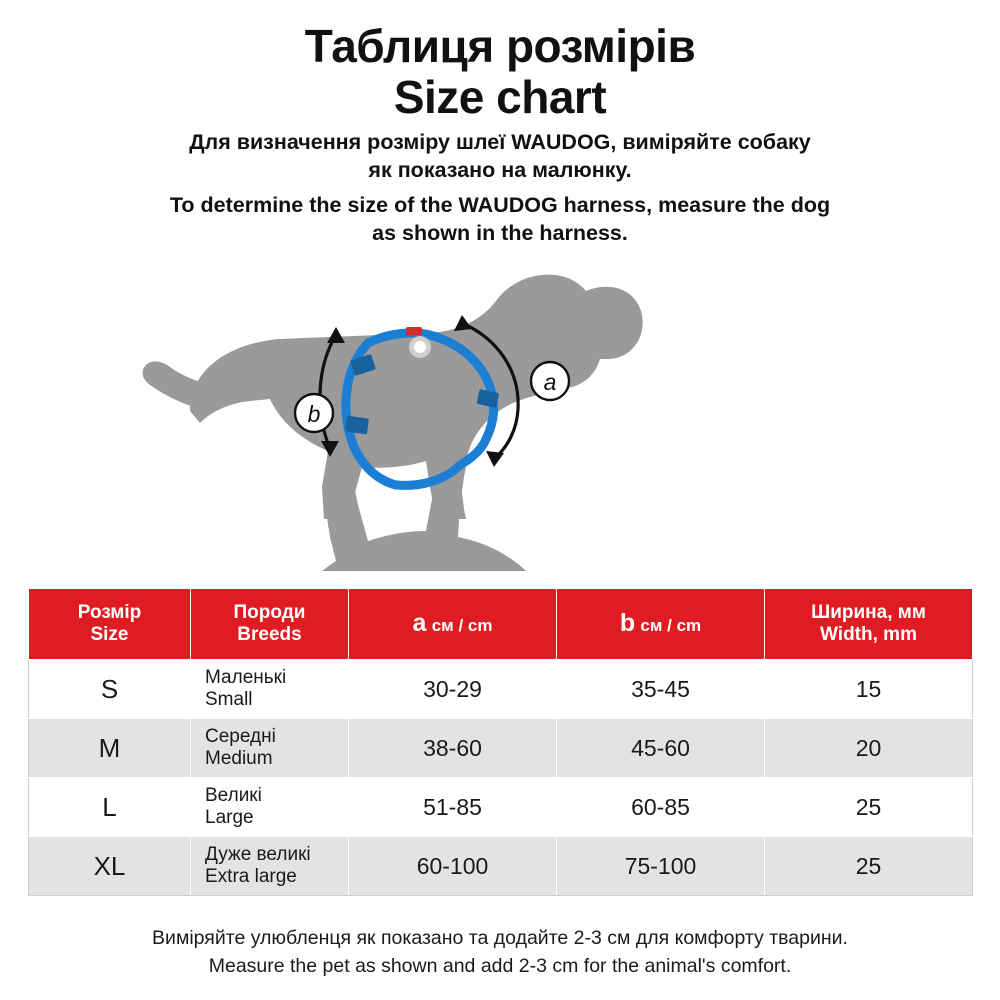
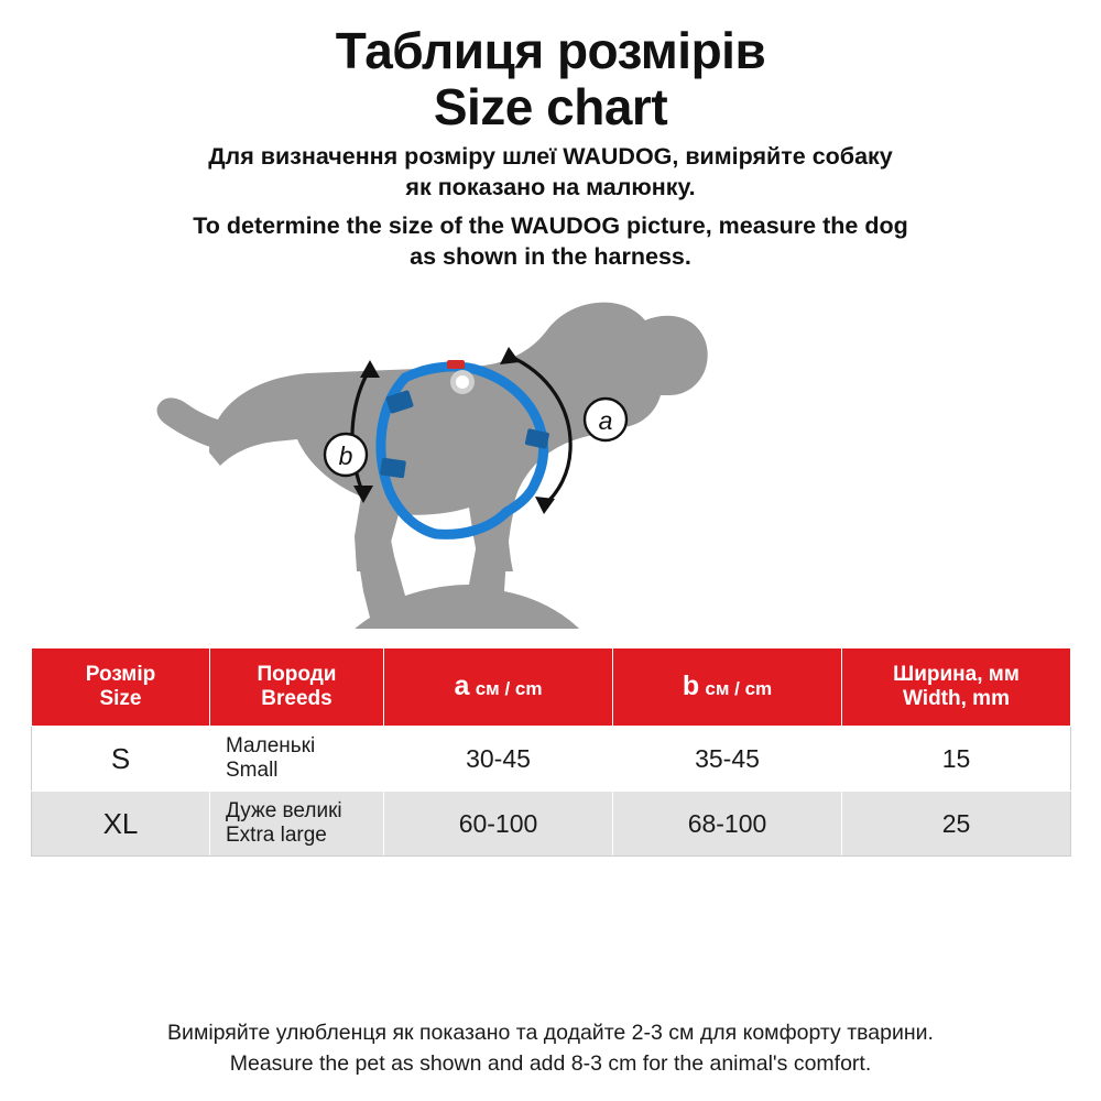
  Таблиця розмірів
  Size chart
  Для визначення розміру шлеї WAUDOG, виміряйте собаку
  як показано на малюнку.
- To determine the size of the WAUDOG harness, measure the dog
+ To determine the size of the WAUDOG picture, measure the dog
  as shown in the harness.
  a
  b
  Розмір Size	Породи Breeds	a см / cm	b см / cm	Ширина, мм Width, mm
- S	Маленькі Small	30-29	35-45	15
+ S	Маленькі Small	30-45	35-45	15
- M	Середні Medium	38-60	45-60	20
- L	Великі Large	51-85	60-85	25
- XL	Дуже великі Extra large	60-100	75-100	25
+ XL	Дуже великі Extra large	60-100	68-100	25
  Виміряйте улюбленця як показано та додайте 2-3 см для комфорту тварини.
- Measure the pet as shown and add 2-3 cm for the animal's comfort.
+ Measure the pet as shown and add 8-3 cm for the animal's comfort.
